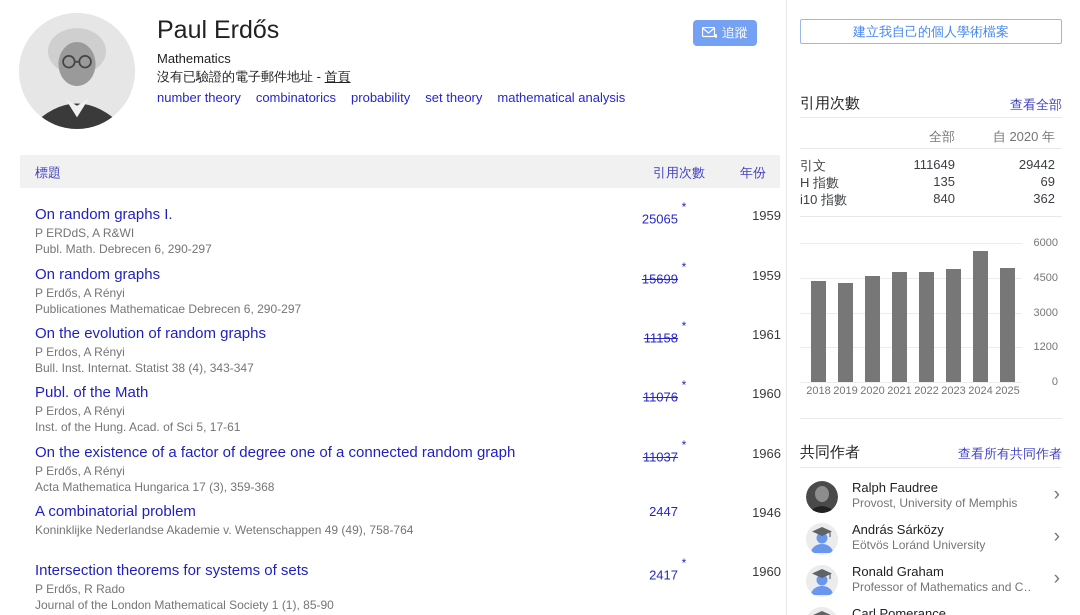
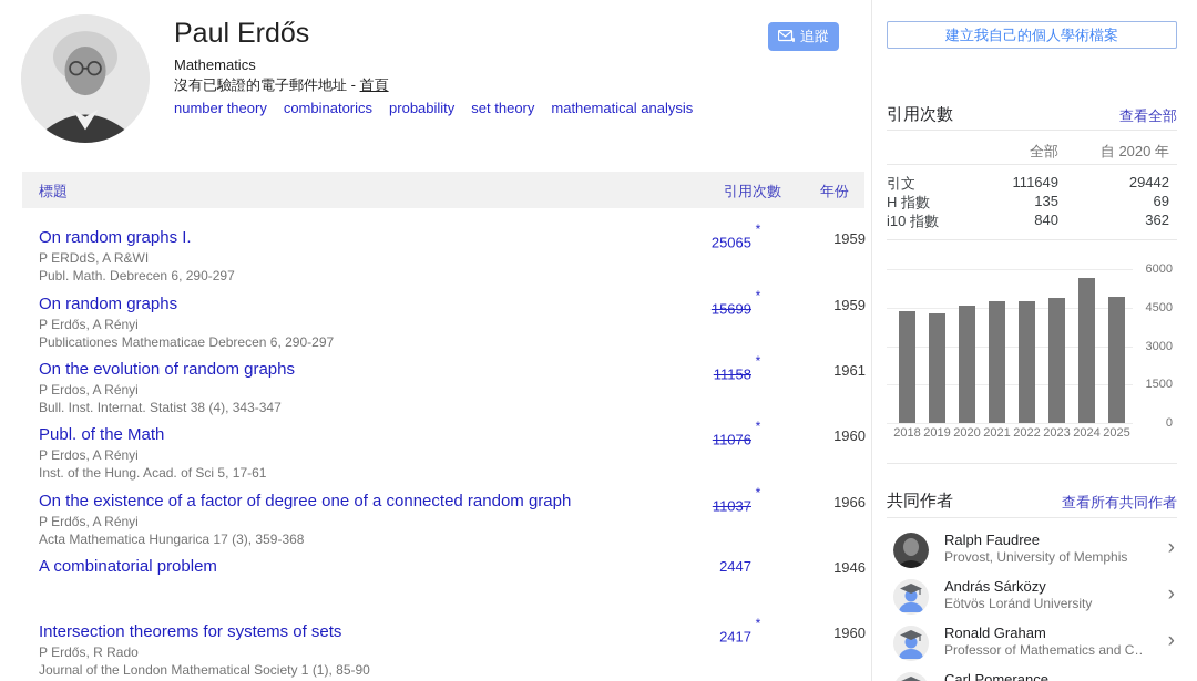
  Paul Erdős
  Mathematics
  沒有已驗證的電子郵件地址 - 首頁
  number theory
  combinatorics
  probability
  set theory
  mathematical analysis
  追蹤
  標題
  引用次數
  年份
  On random graphs I.
  P ERDdS, A R&WI
  Publ. Math. Debrecen 6, 290-297
  25065*
  1959
  On random graphs
  P Erdős, A Rényi
  Publicationes Mathematicae Debrecen 6, 290-297
  15699*
  1959
  On the evolution of random graphs
  P Erdos, A Rényi
  Bull. Inst. Internat. Statist 38 (4), 343-347
  11158*
  1961
  Publ. of the Math
  P Erdos, A Rényi
  Inst. of the Hung. Acad. of Sci 5, 17-61
  11076*
  1960
  On the existence of a factor of degree one of a connected random graph
  P Erdős, A Rényi
  Acta Mathematica Hungarica 17 (3), 359-368
  11037*
  1966
  A combinatorial problem
- Koninklijke Nederlandse Akademie v. Wetenschappen 49 (49), 758-764
  2447
  1946
  Intersection theorems for systems of sets
  P Erdős, R Rado
  Journal of the London Mathematical Society 1 (1), 85-90
  2417*
  1960
  建立我自己的個人學術檔案
  引用次數
  查看全部
  全部
  自 2020 年
  引文
  111649
  29442
  H 指數
  135
  69
  i10 指數
  840
  362
  6000
  4500
  3000
- 1200
+ 1500
  0
  2018
  2019
  2020
  2021
  2022
  2023
  2024
  2025
  共同作者
  查看所有共同作者
  Ralph Faudree
  Provost, University of Memphis
  ›
  András Sárközy
  Eötvös Loránd University
  ›
  Ronald Graham
  Professor of Mathematics and C…
  ›
  Carl Pomerance
